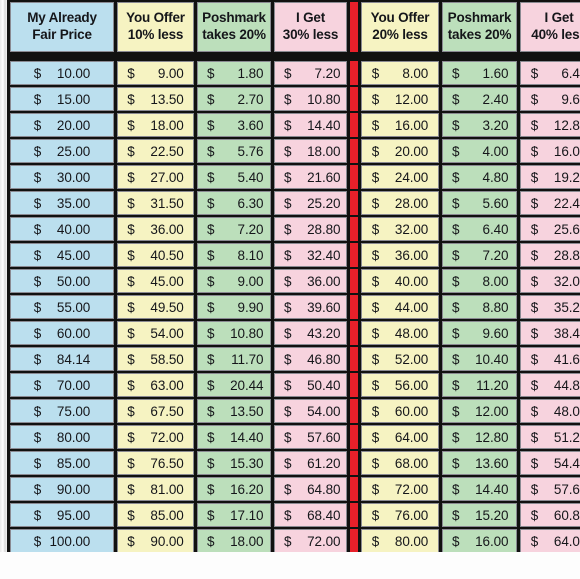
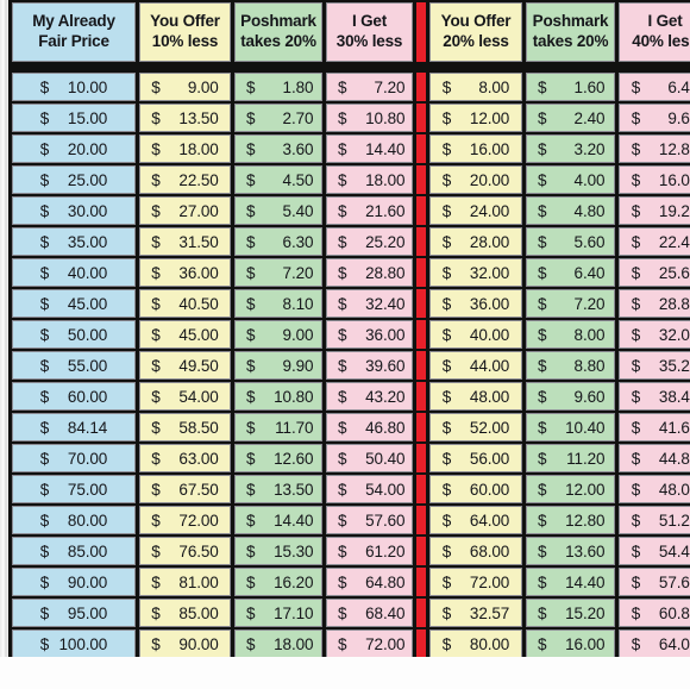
  My Already Fair Price	You Offer 10% less	Poshmark takes 20%	I Get 30% less		You Offer 20% less	Poshmark takes 20%	I Get 40% les
  $ 10.00	$ 9.00	$ 1.80	$ 7.20		$ 8.00	$ 1.60	$ 6.4
  $ 15.00	$ 13.50	$ 2.70	$ 10.80		$ 12.00	$ 2.40	$ 9.6
  $ 20.00	$ 18.00	$ 3.60	$ 14.40		$ 16.00	$ 3.20	$ 12.8
- $ 25.00	$ 22.50	$ 5.76	$ 18.00		$ 20.00	$ 4.00	$ 16.0
+ $ 25.00	$ 22.50	$ 4.50	$ 18.00		$ 20.00	$ 4.00	$ 16.0
  $ 30.00	$ 27.00	$ 5.40	$ 21.60		$ 24.00	$ 4.80	$ 19.2
  $ 35.00	$ 31.50	$ 6.30	$ 25.20		$ 28.00	$ 5.60	$ 22.4
  $ 40.00	$ 36.00	$ 7.20	$ 28.80		$ 32.00	$ 6.40	$ 25.6
  $ 45.00	$ 40.50	$ 8.10	$ 32.40		$ 36.00	$ 7.20	$ 28.8
  $ 50.00	$ 45.00	$ 9.00	$ 36.00		$ 40.00	$ 8.00	$ 32.0
  $ 55.00	$ 49.50	$ 9.90	$ 39.60		$ 44.00	$ 8.80	$ 35.2
  $ 60.00	$ 54.00	$ 10.80	$ 43.20		$ 48.00	$ 9.60	$ 38.4
  $ 84.14	$ 58.50	$ 11.70	$ 46.80		$ 52.00	$ 10.40	$ 41.6
- $ 70.00	$ 63.00	$ 20.44	$ 50.40		$ 56.00	$ 11.20	$ 44.8
+ $ 70.00	$ 63.00	$ 12.60	$ 50.40		$ 56.00	$ 11.20	$ 44.8
  $ 75.00	$ 67.50	$ 13.50	$ 54.00		$ 60.00	$ 12.00	$ 48.0
  $ 80.00	$ 72.00	$ 14.40	$ 57.60		$ 64.00	$ 12.80	$ 51.2
  $ 85.00	$ 76.50	$ 15.30	$ 61.20		$ 68.00	$ 13.60	$ 54.4
  $ 90.00	$ 81.00	$ 16.20	$ 64.80		$ 72.00	$ 14.40	$ 57.6
- $ 95.00	$ 85.00	$ 17.10	$ 68.40		$ 76.00	$ 15.20	$ 60.8
+ $ 95.00	$ 85.00	$ 17.10	$ 68.40		$ 32.57	$ 15.20	$ 60.8
  $ 100.00	$ 90.00	$ 18.00	$ 72.00		$ 80.00	$ 16.00	$ 64.0
